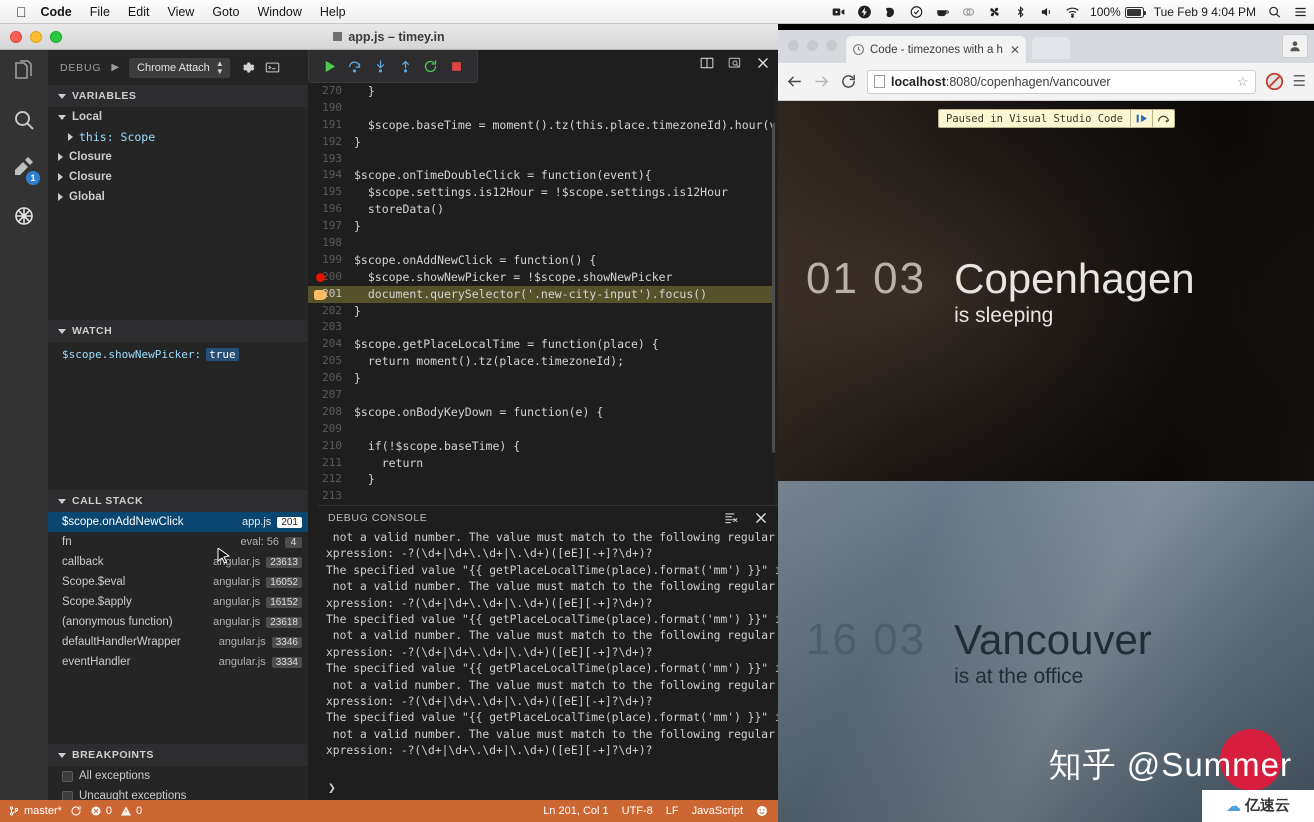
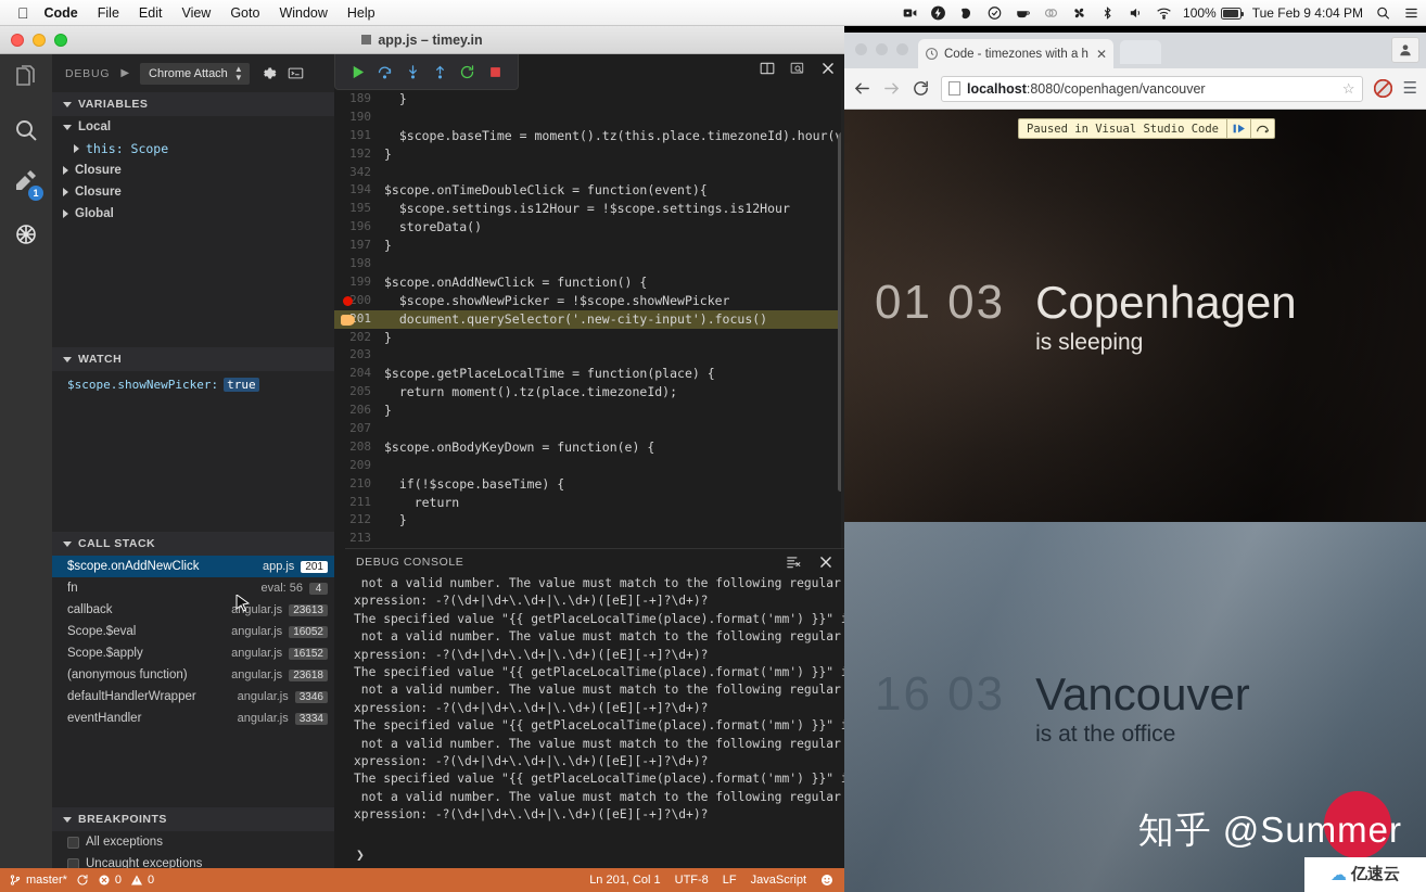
  
  Code
  File
  Edit
  View
  Goto
  Window
  Help
  100%
  Tue Feb 9 4:04 PM
  app.js – timey.in
  1
  DEBUG
  ▶
  Chrome Attach
  ▲
  ▼
  VARIABLES
  Local
  this: Scope
  Closure
  Closure
  Global
  WATCH
  $scope.showNewPicker:
  true
  CALL STACK
  $scope.onAddNewClick
  app.js
  201
  fn
  eval: 56
  4
  callback
  angular.js
  23613
  Scope.$eval
  angular.js
  16052
  Scope.$apply
  angular.js
  16152
  (anonymous function)
  angular.js
  23618
  defaultHandlerWrapper
  angular.js
  3346
  eventHandler
  angular.js
  3334
  BREAKPOINTS
  All exceptions
  Uncaught exceptions
- 270
+ 189
  }
  190
  191
  $scope.baseTime = moment().tz(this.place.timezoneId).hour(
  192
  }
- 193
+ 342
  194
  $scope.onTimeDoubleClick = function(event){
  195
  $scope.settings.is12Hour = !$scope.settings.is12Hour
  196
  storeData()
  197
  }
  198
  199
  $scope.onAddNewClick = function() {
  200
  $scope.showNewPicker = !$scope.showNewPicker
  document.querySelector('.new-city-input').focus()
  202
  }
  203
  204
  $scope.getPlaceLocalTime = function(place) {
  205
  return moment().tz(place.timezoneId);
  206
  }
  207
  208
  $scope.onBodyKeyDown = function(e) {
  209
  210
  if(!$scope.baseTime) {
  211
  return
  212
  }
  213
  DEBUG CONSOLE
  not a valid number. The value must match to the following regular
  xpression: -?(\d+|\d+\.\d+|\.\d+)([eE][-+]?\d+)?
  The specified value "{{ getPlaceLocalTime(place).format('mm') }}"
  not a valid number. The value must match to the following regular
  xpression: -?(\d+|\d+\.\d+|\.\d+)([eE][-+]?\d+)?
  The specified value "{{ getPlaceLocalTime(place).format('mm') }}"
  not a valid number. The value must match to the following regular
  xpression: -?(\d+|\d+\.\d+|\.\d+)([eE][-+]?\d+)?
  The specified value "{{ getPlaceLocalTime(place).format('mm') }}"
  not a valid number. The value must match to the following regular
  xpression: -?(\d+|\d+\.\d+|\.\d+)([eE][-+]?\d+)?
  The specified value "{{ getPlaceLocalTime(place).format('mm') }}"
  not a valid number. The value must match to the following regular
  xpression: -?(\d+|\d+\.\d+|\.\d+)([eE][-+]?\d+)?
  ❯
  master*
  0
  0
  Ln 201, Col 1
  UTF-8
  LF
  JavaScript
  Code - timezones with a h
  ✕
  localhost:8080/copenhagen/vancouver
  ☆
  ☰
  Paused in Visual Studio Code
  01 03
  Copenhagen
  is sleeping
  Vancouver
  is at the office
  知乎 @Summer
  ☁
  亿速云
